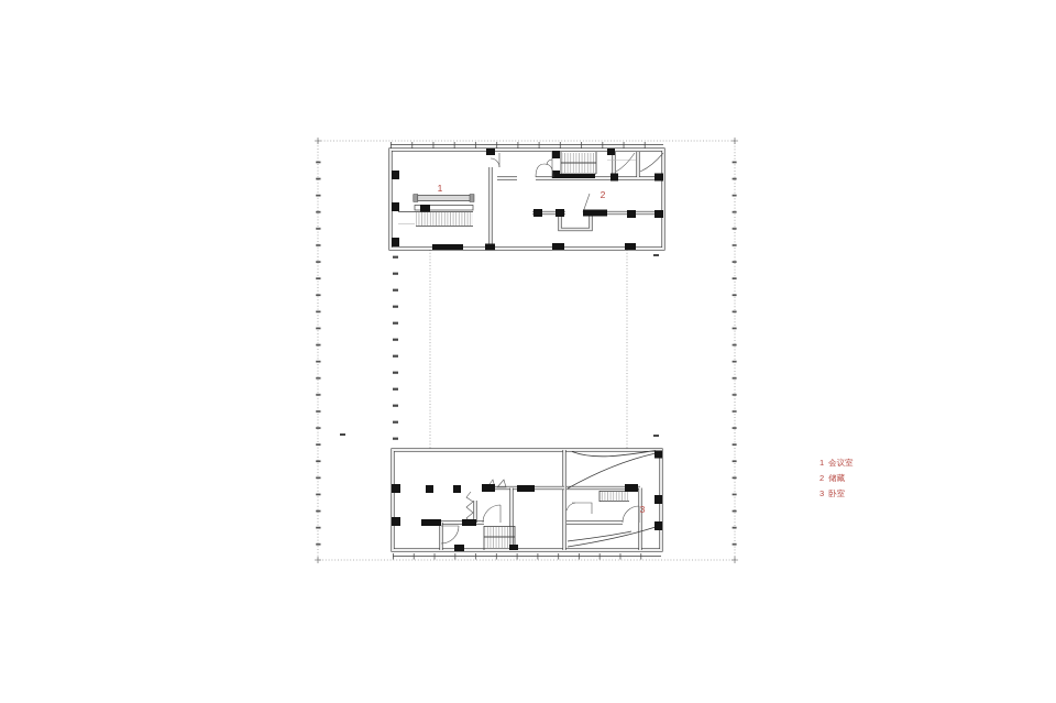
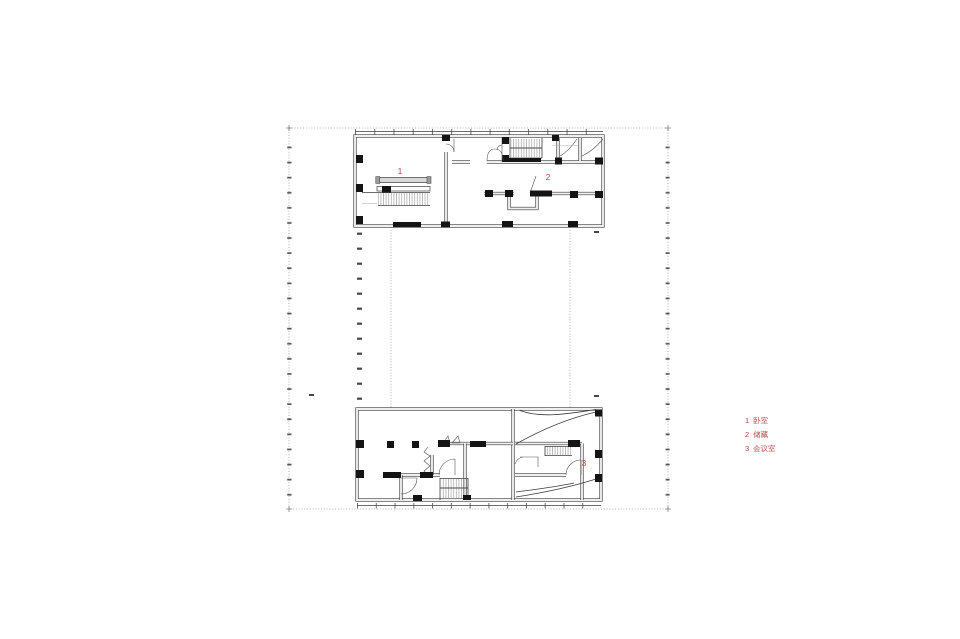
  1
  2
  3
- 1 会议室
+ 1 卧室
  2 储藏
- 3 卧室
+ 3 会议室
